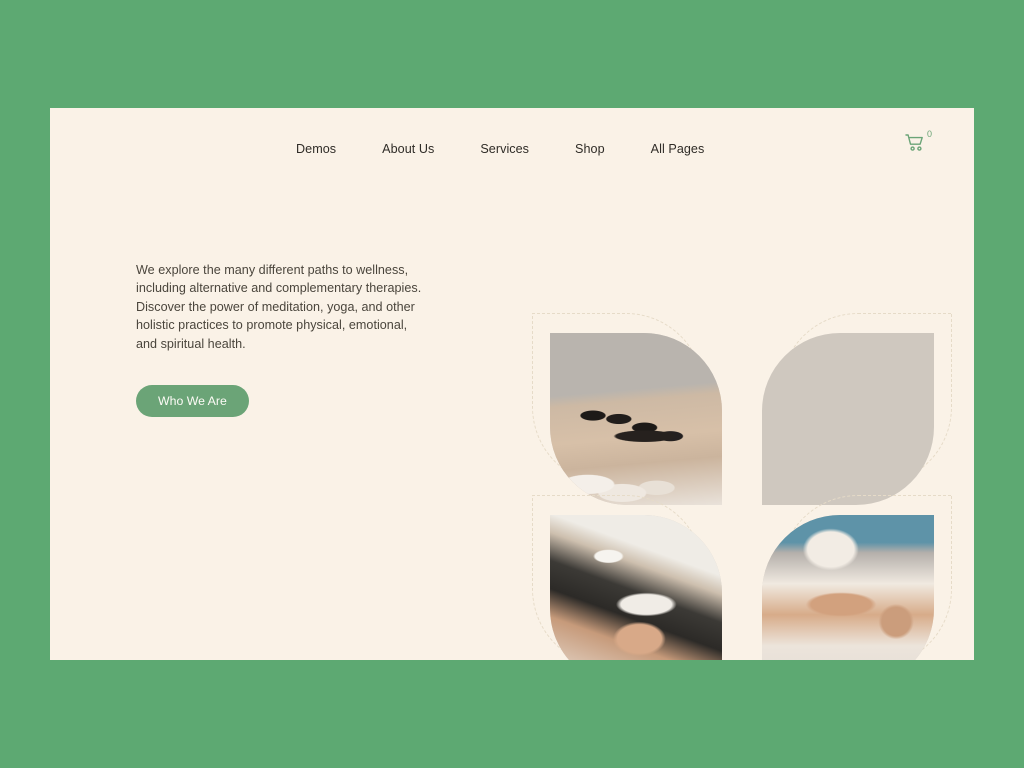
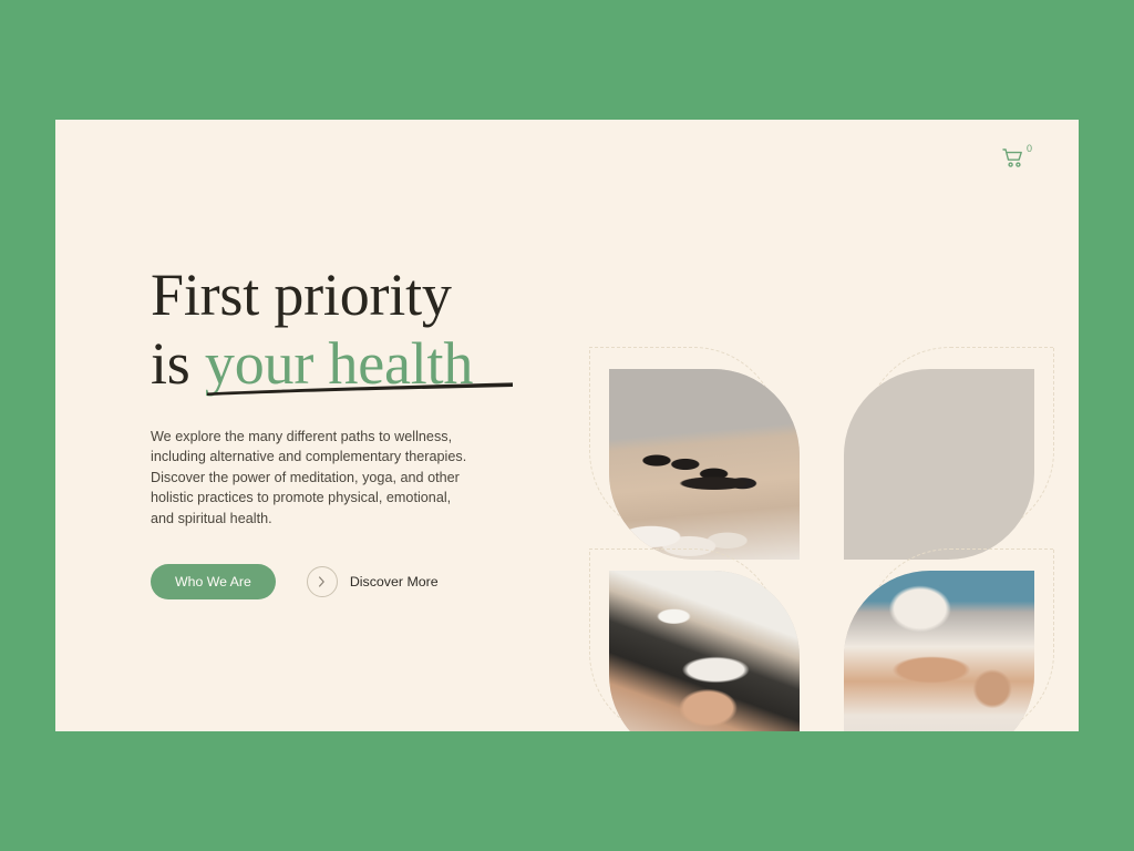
- Demos
- About Us
- Services
- Shop
- All Pages
  0
+ First priority
+ is your health
  We explore the many different paths to wellness, including alternative and complementary therapies. Discover the power of meditation, yoga, and other holistic practices to promote physical, emotional, and spiritual health.
  Who We Are
+ Discover More
